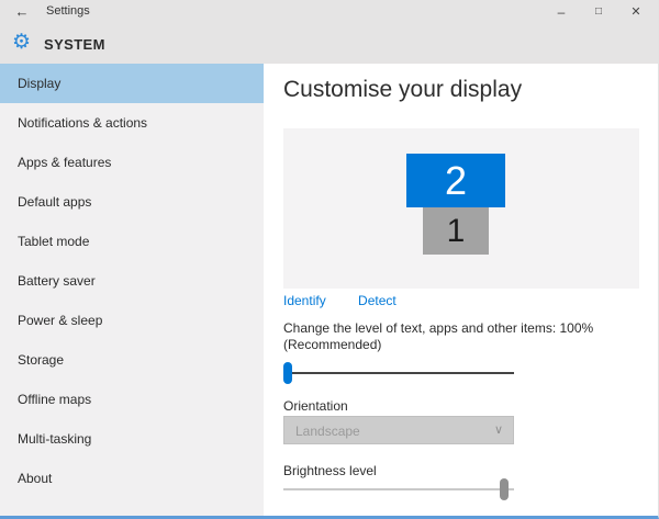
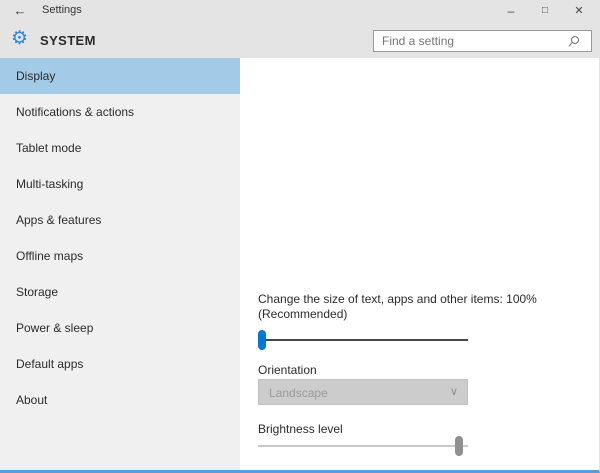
  ←
  Settings
  –
  □
  ✕
  ⚙
  SYSTEM
+ Find a setting
  Display
  Notifications & actions
- Apps & features
+ Tablet mode
- Default apps
+ Multi-tasking
- Tablet mode
+ Apps & features
- Battery saver
- Power & sleep
+ Offline maps
  Storage
- Offline maps
+ Power & sleep
- Multi-tasking
+ Default apps
  About
- Customise your display
- 2
- 1
- Identify Detect
- Change the level of text, apps and other items: 100% (Recommended)
+ Change the size of text, apps and other items: 100% (Recommended)
  Orientation
  Landscape
  ∨
  Brightness level
